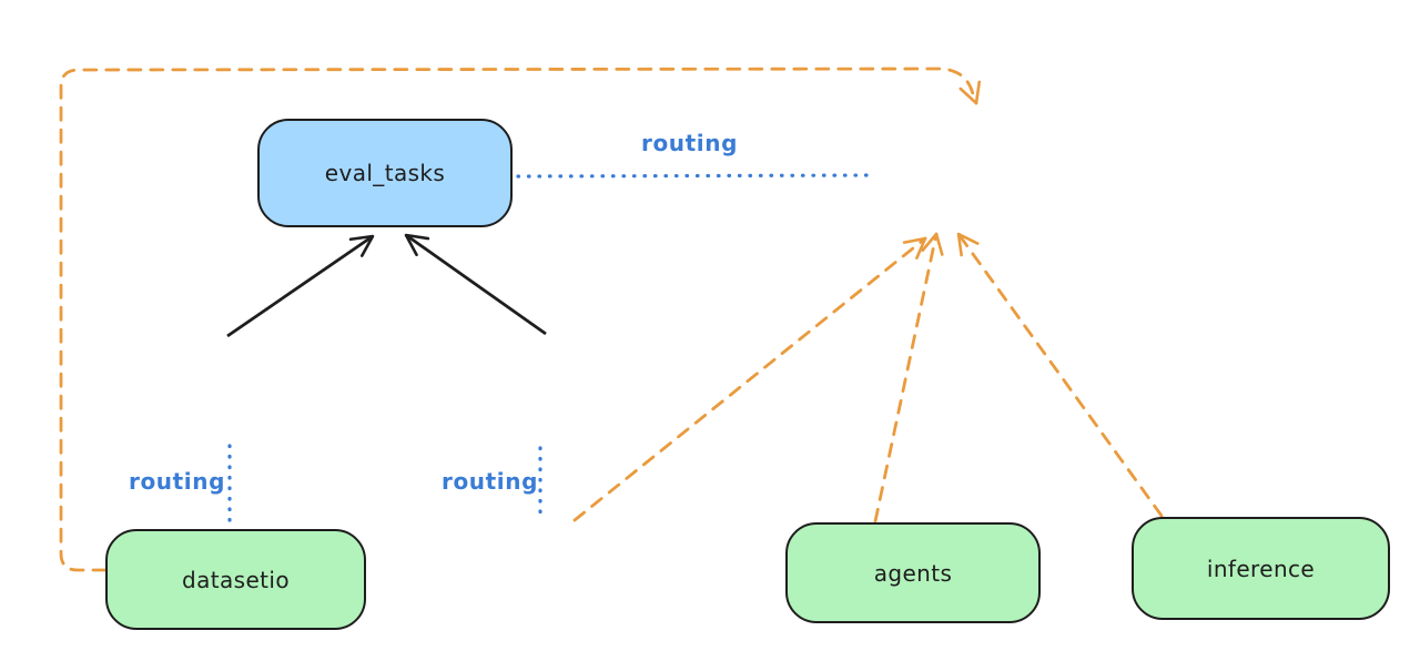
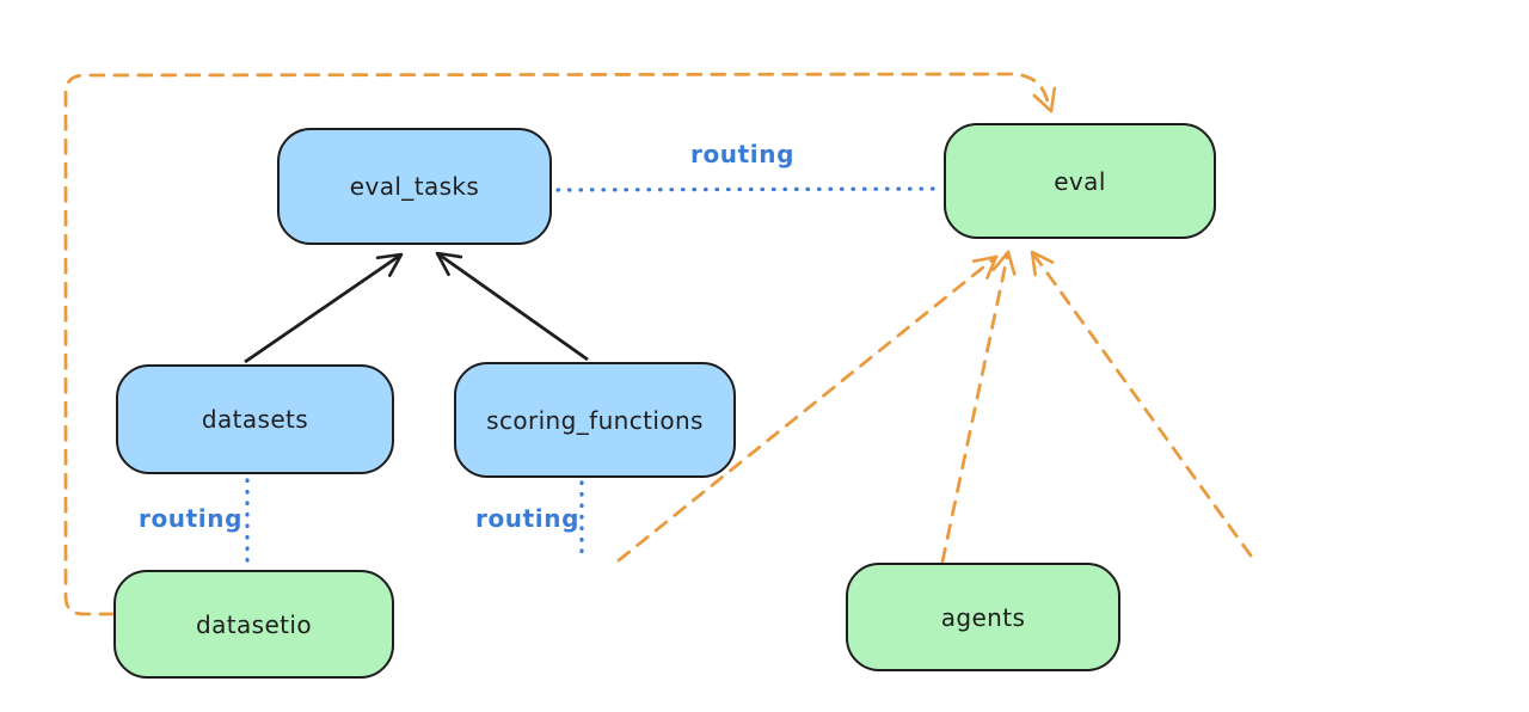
  eval_tasks
+ eval
+ datasets
+ scoring_functions
  datasetio
  agents
- inference
  routing
  routing
  routing
